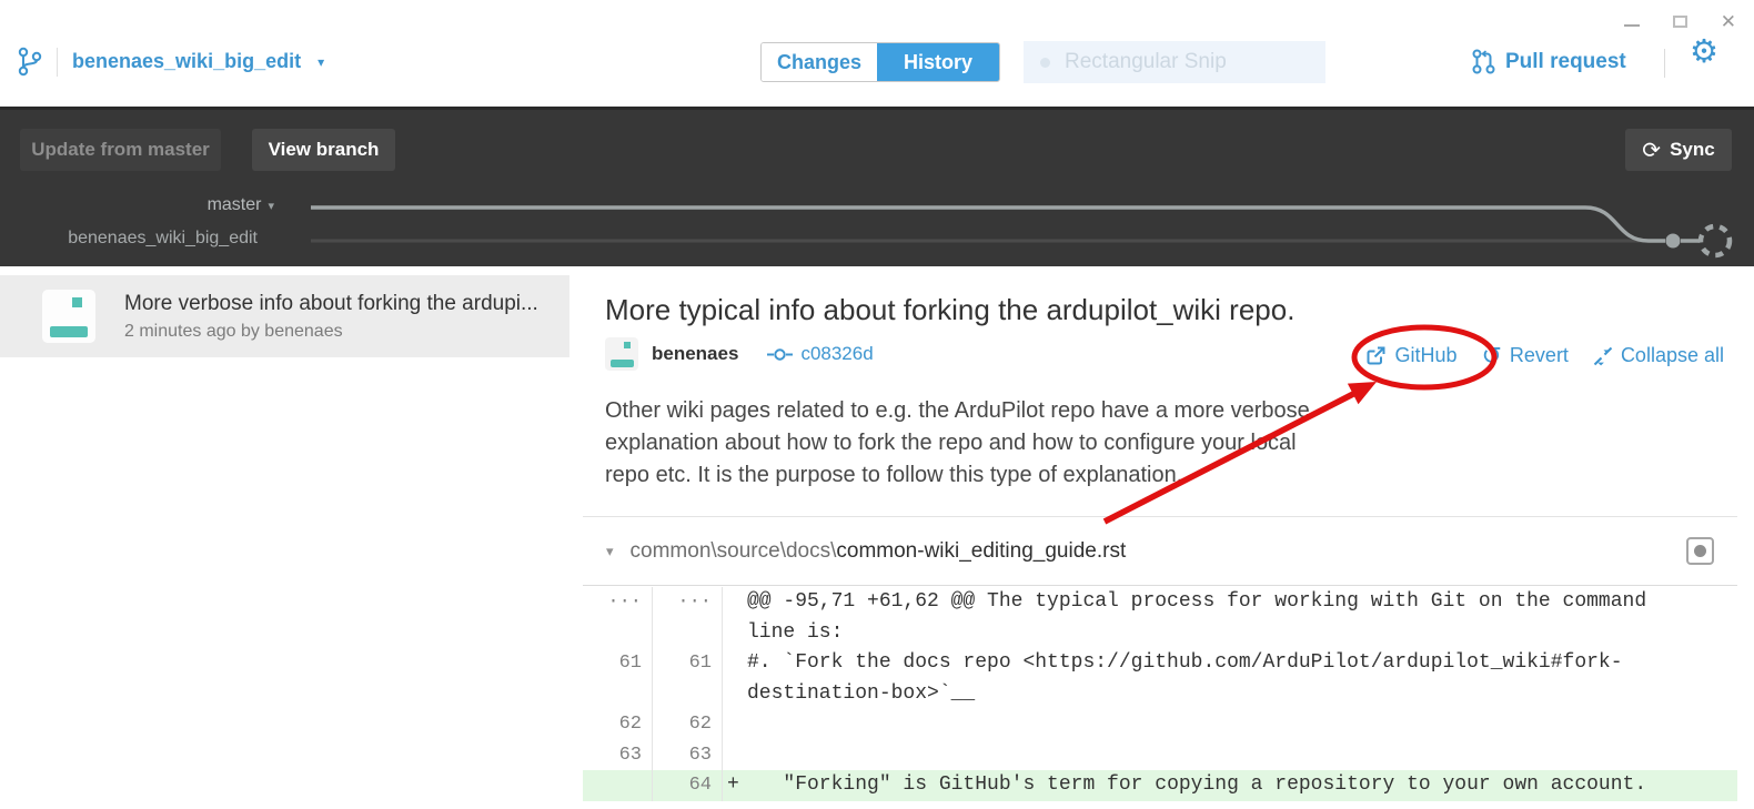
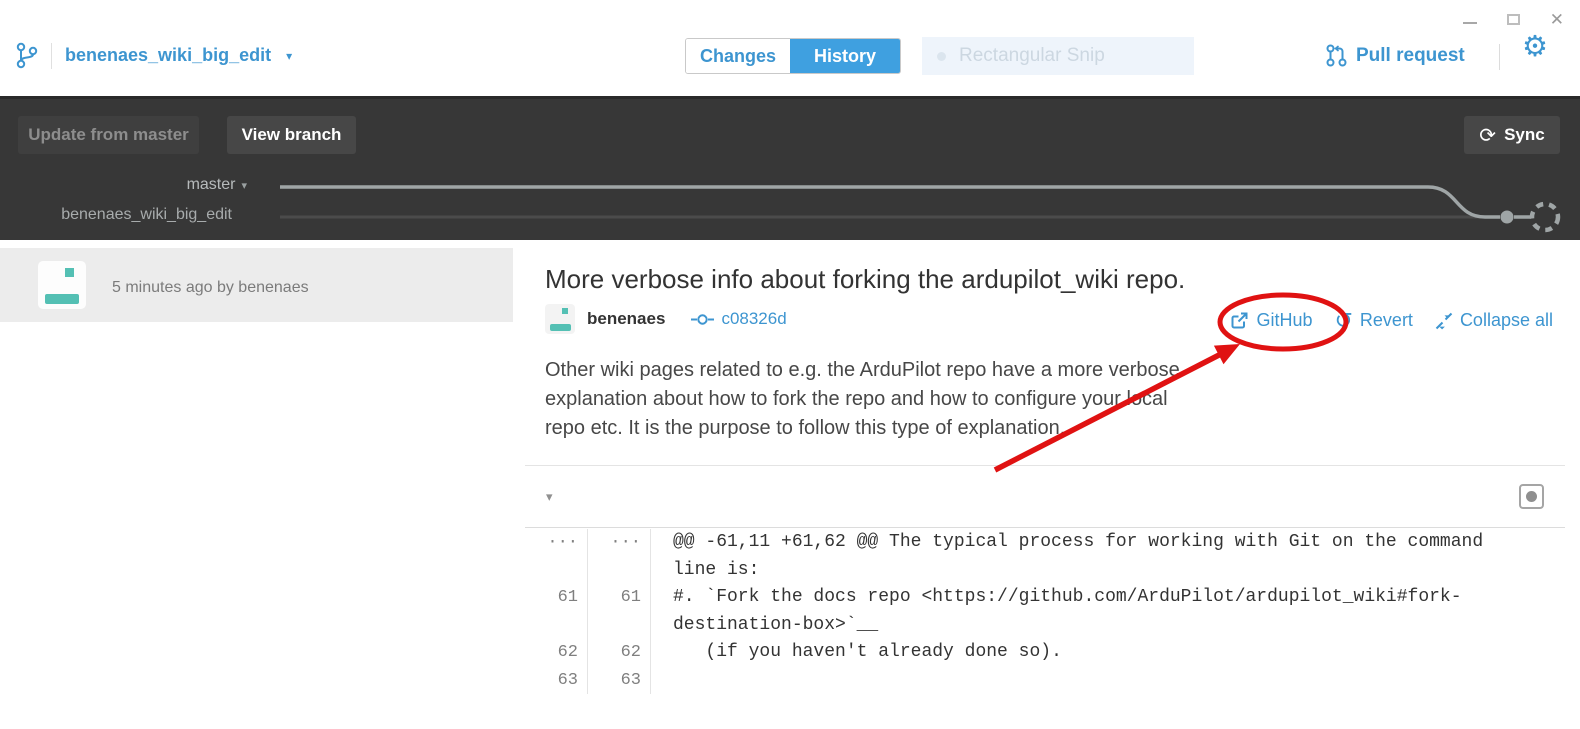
  ✕
  benenaes_wiki_big_edit
  ▾
  Changes
  History
  Rectangular Snip
  Pull request
  ⚙
  Update from master
  View branch
  ⟳
  Sync
  master ▾
  benenaes_wiki_big_edit
- More verbose info about forking the ardupi...
- 2 minutes ago by benenaes
+ 5 minutes ago by benenaes
- More typical info about forking the ardupilot_wiki repo.
+ More verbose info about forking the ardupilot_wiki repo.
  benenaes
  c08326d
  GitHub
  Revert
  Collapse all
  Other wiki pages related to e.g. the ArduPilot repo have a more verbose
  explanation about how to fork the repo and how to configure yourcal
  repo etc. It is the purpose to follow this type of explanation.
  ▾
- common\source\docs\common-wiki_editing_guide.rst
  ···
  ···
- @@ -95,71 +61,62 @@ The typical process for working with Git on the command line is:
+ @@ -61,11 +61,62 @@ The typical process for working with Git on the command line is:
  61
  61
  #. `Fork the docs repo <https://github.com/ArduPilot/ardupilot_wiki#fork-destination-box>`__
  62
  62
+ (if you haven't already done so).
  63
  63
- 64
- + "Forking" is GitHub's term for copying a repository to your own account.
